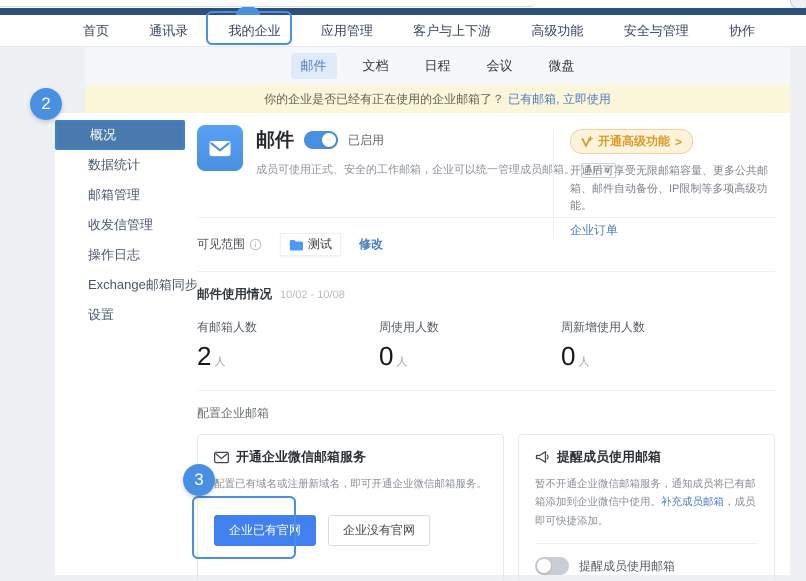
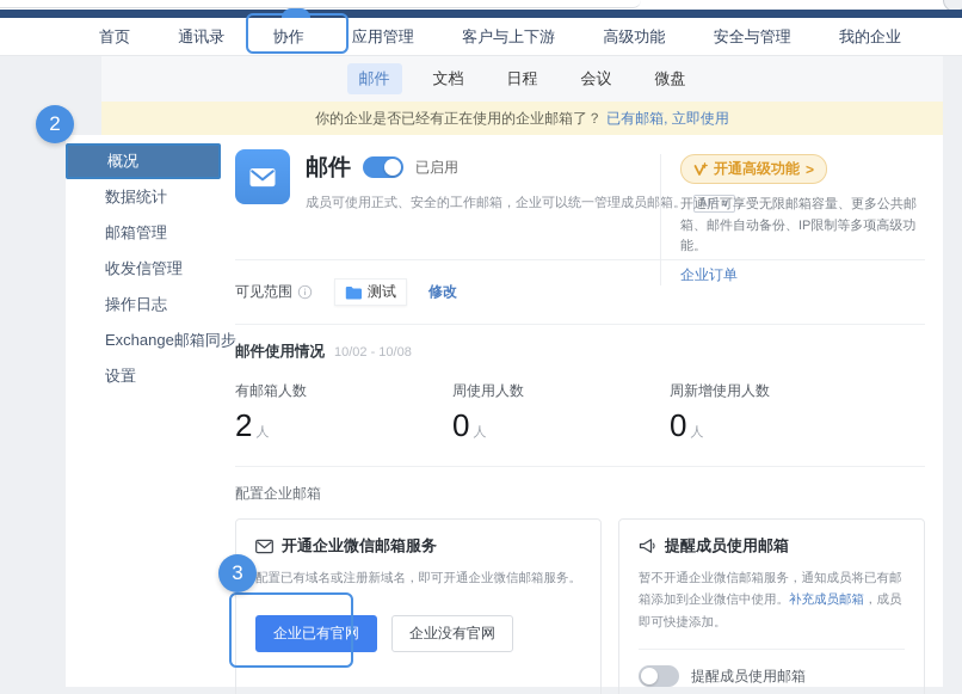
  首页
  通讯录
- 我的企业
+ 协作
  应用管理
  客户与上下游
  高级功能
  安全与管理
- 协作
+ 我的企业
  邮件
  文档
  日程
  会议
  微盘
  你的企业是否已经有正在使用的企业邮箱了？
  已有邮箱, 立即使用
  概况
  数据统计
  邮箱管理
  收发信管理
  操作日志
  Exchange邮箱同步
  设置
  邮件
  已启用
  成员可使用正式、安全的工作邮箱，企业可以统一管理成员邮箱。
  API
  ∨
  开通高级功能
  >
  开通后可享受无限邮箱容量、更多公共邮箱、邮件自动备份、IP限制等多项高级功能。
  企业订单
  可见范围
  测试
  修改
  邮件使用情况
  10/02 - 10/08
  有邮箱人数
  2
  人
  周使用人数
  0
  人
  周新增使用人数
  0
  人
  配置企业邮箱
  开通企业微信邮箱服务
  配置已有域名或注册新域名，即可开通企业微信邮箱服务。
  企业已有官网
  企业没有官网
  提醒成员使用邮箱
  暂不开通企业微信邮箱服务，通知成员将已有邮箱添加到企业微信中使用。补充成员邮箱，成员即可快捷添加。
  提醒成员使用邮箱
  2
  3
